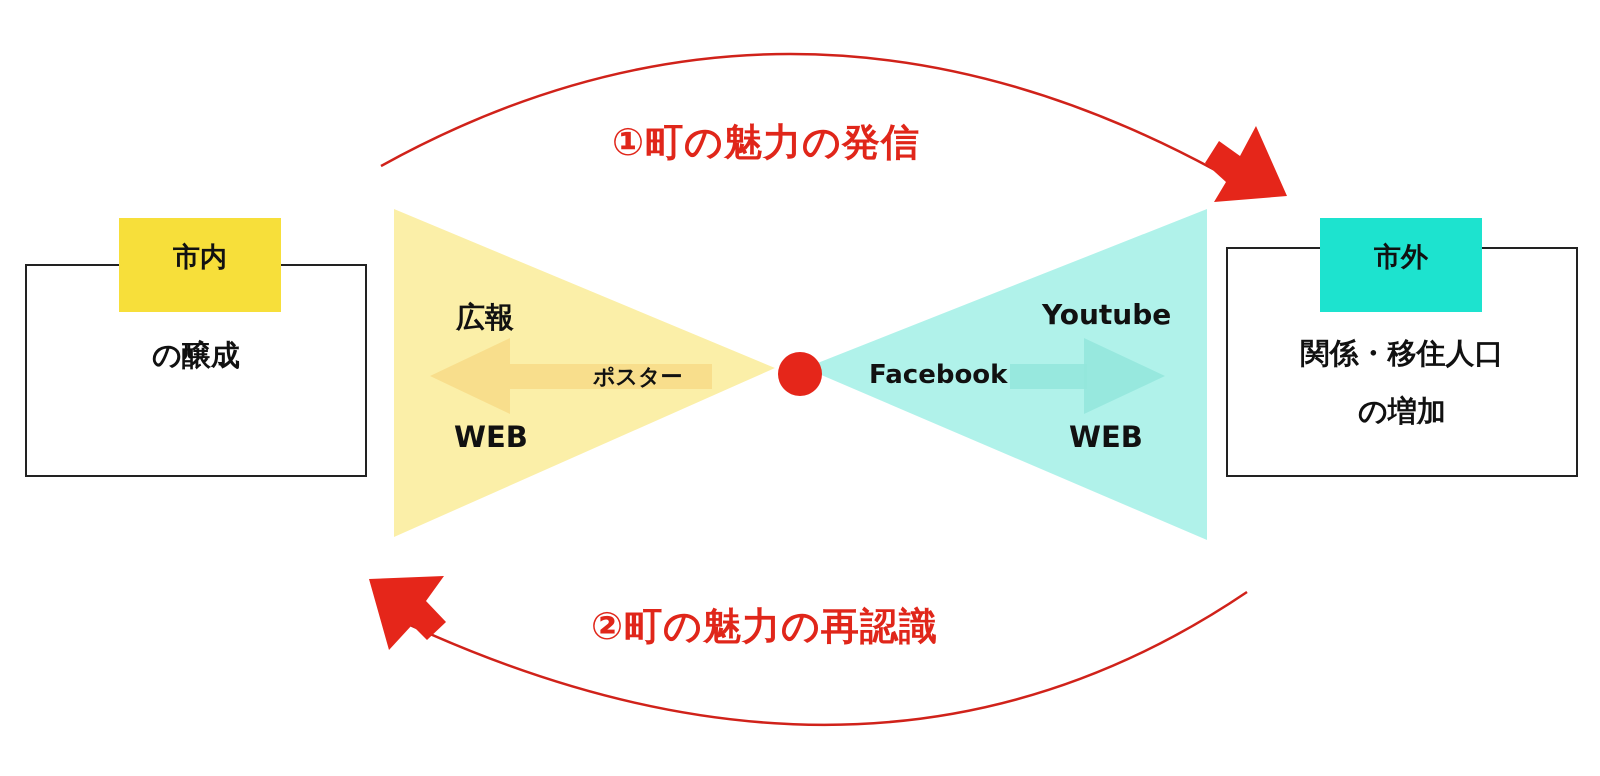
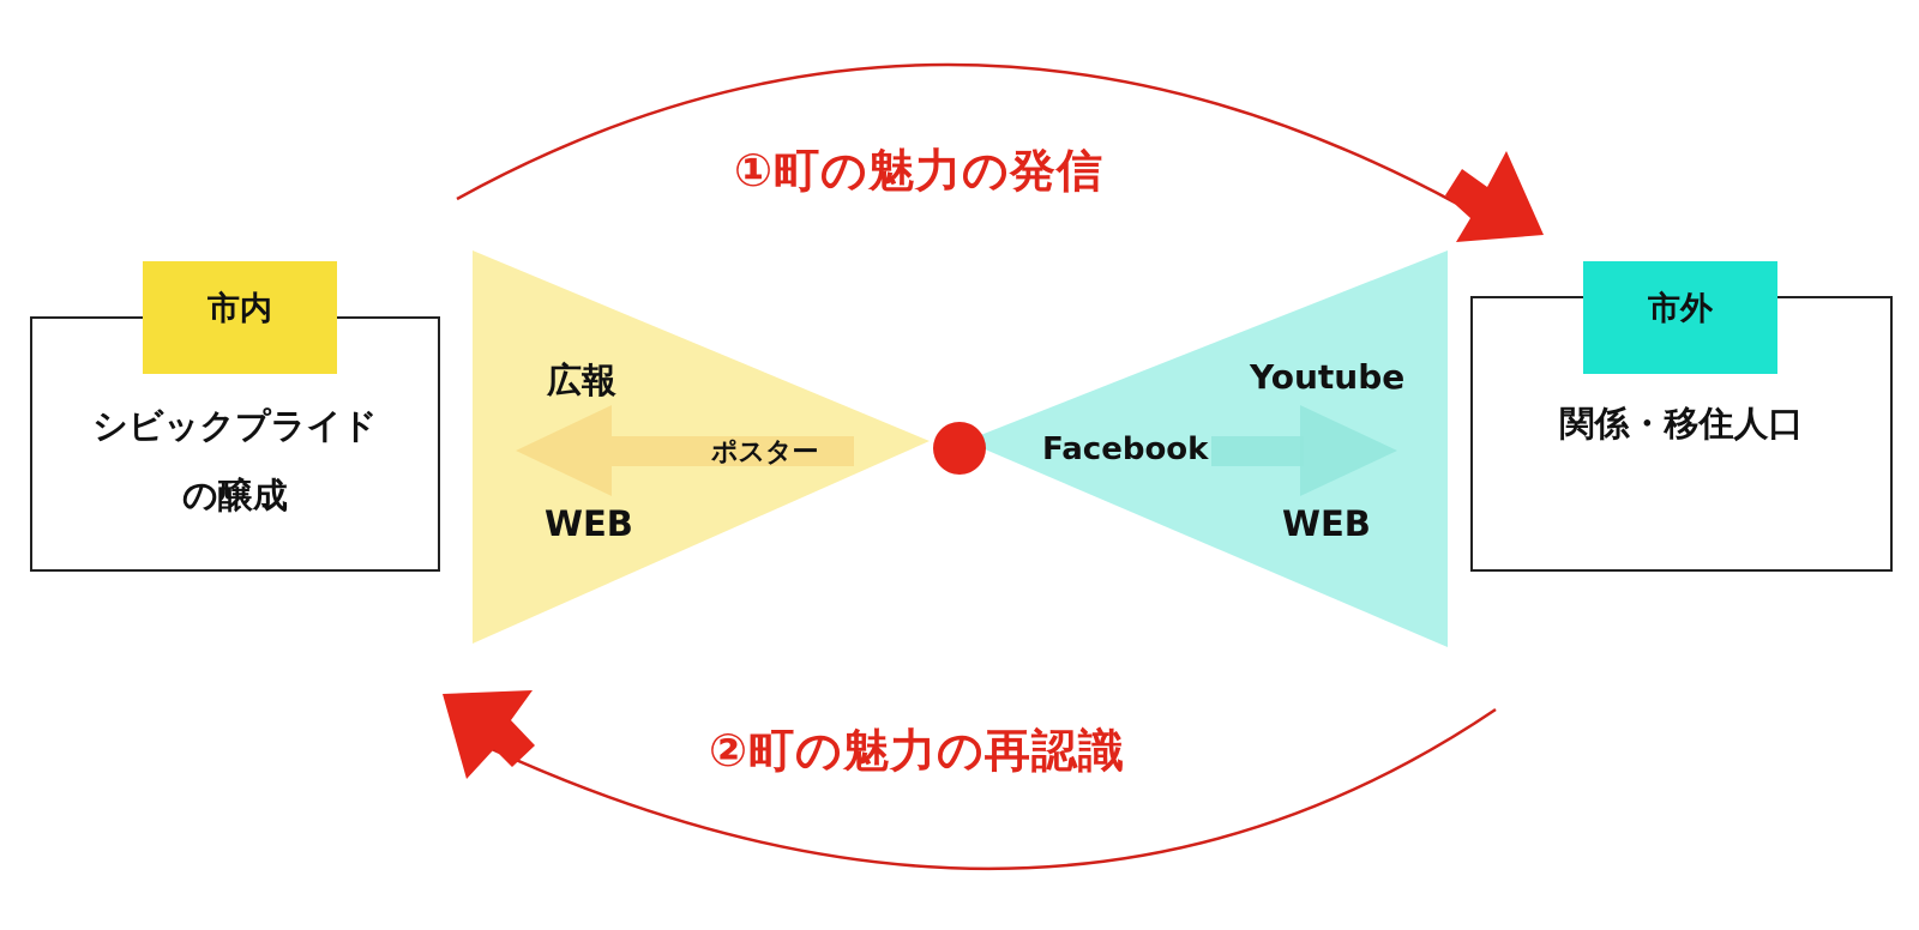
  ①町の魅力の発信
  ②町の魅力の再認識
+ シビックプライド
  の醸成
  市内
  関係・移住人口
- の増加
  市外
  広報
  ポスター
  WEB
  Youtube
  Facebook
  WEB
